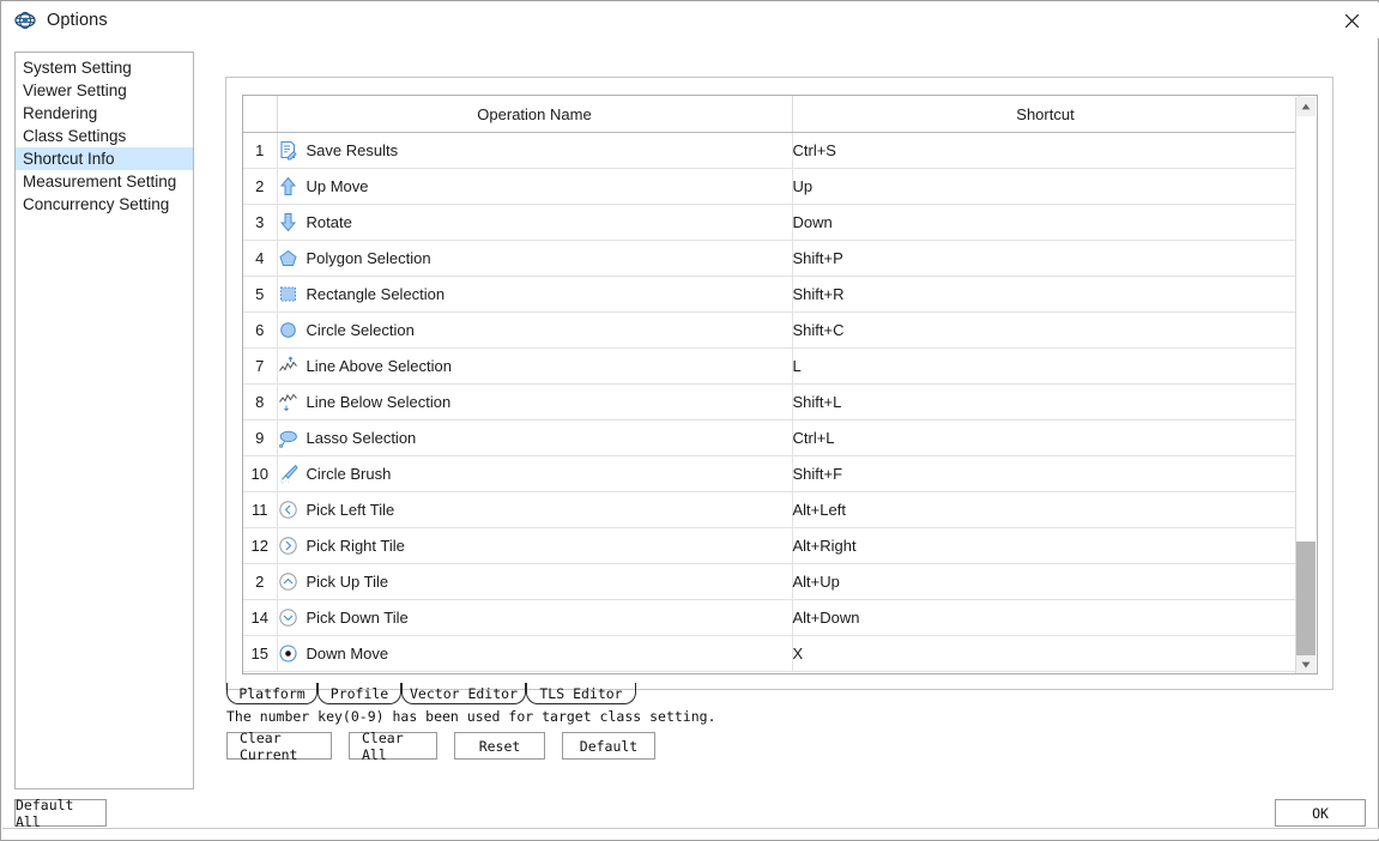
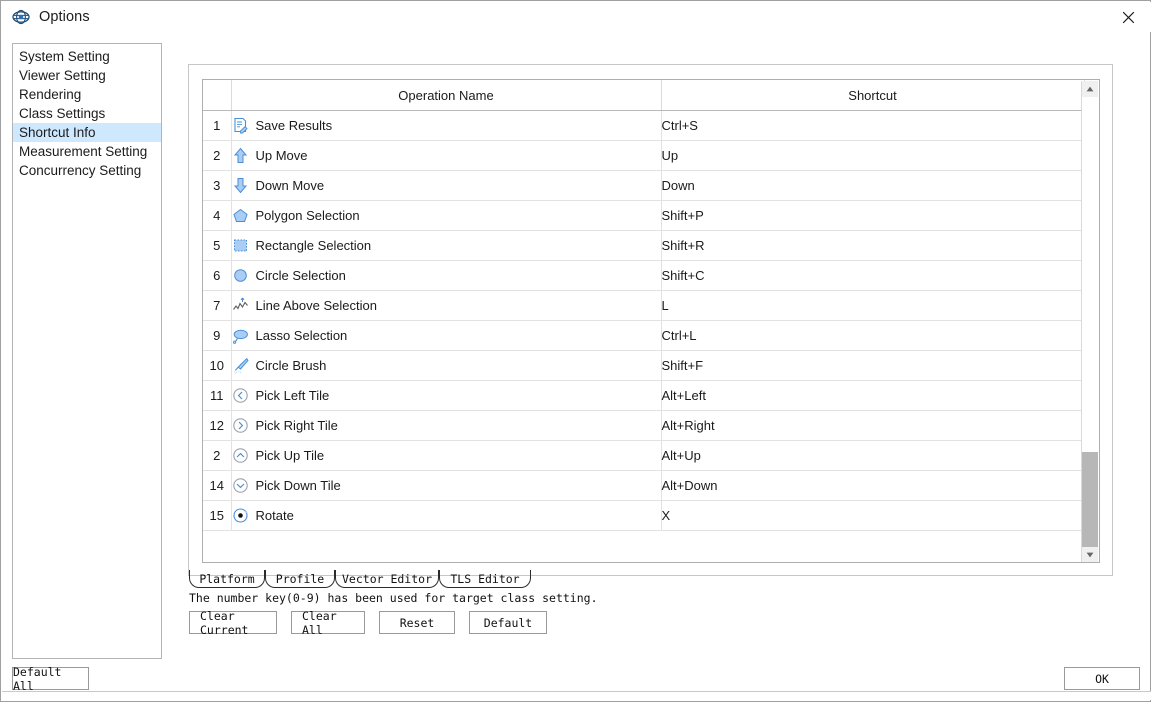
  Options
  System Setting
  Viewer Setting
  Rendering
  Class Settings
  Shortcut Info
  Measurement Setting
  Concurrency Setting
  Default All
  OK
  	Operation Name	Shortcut
  1	Save Results	Ctrl+S
  2	Up Move	Up
- 3	Rotate	Down
+ 3	Down Move	Down
  4	Polygon Selection	Shift+P
  5	Rectangle Selection	Shift+R
  6	Circle Selection	Shift+C
  7	Line Above Selection	L
- 8	Line Below Selection	Shift+L
  9	Lasso Selection	Ctrl+L
  10	Circle Brush	Shift+F
  11	Pick Left Tile	Alt+Left
  12	Pick Right Tile	Alt+Right
  2	Pick Up Tile	Alt+Up
  14	Pick Down Tile	Alt+Down
- 15	Down Move	X
+ 15	Rotate	X
  Platform
  Profile
  Vector Editor
  TLS Editor
  The number key(0-9) has been used for target class setting.
  Clear Current
  Clear All
  Reset
  Default
